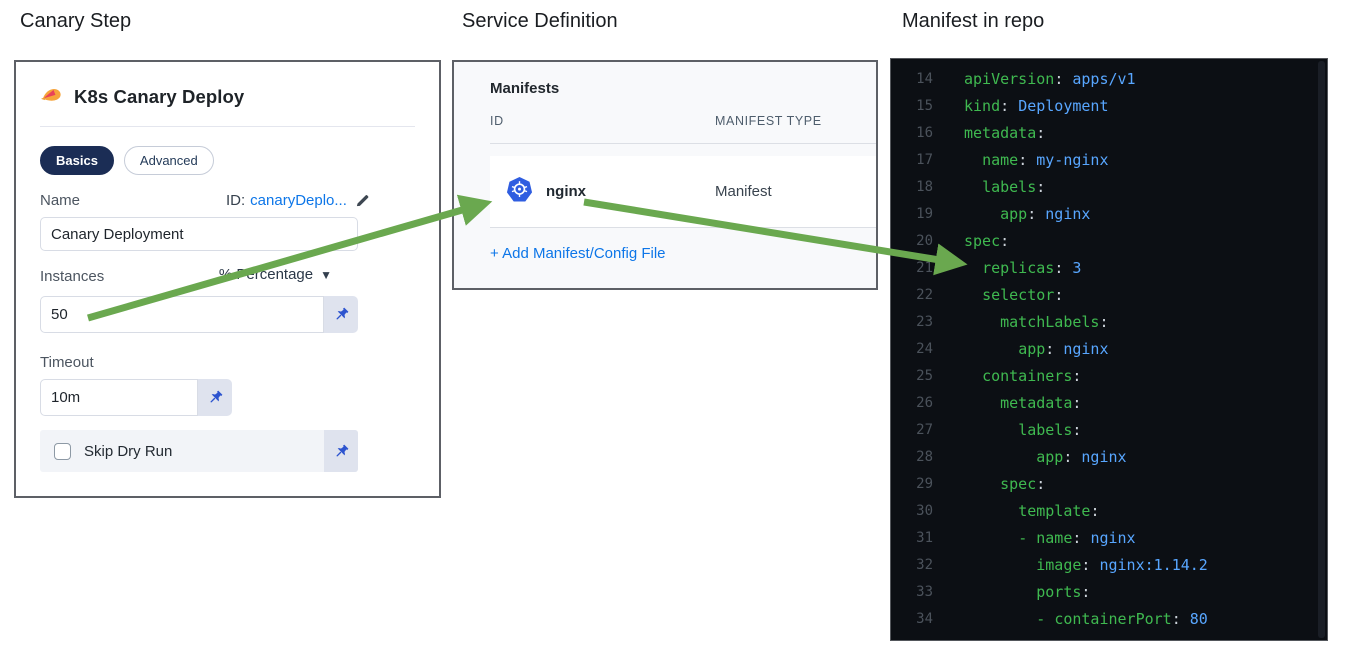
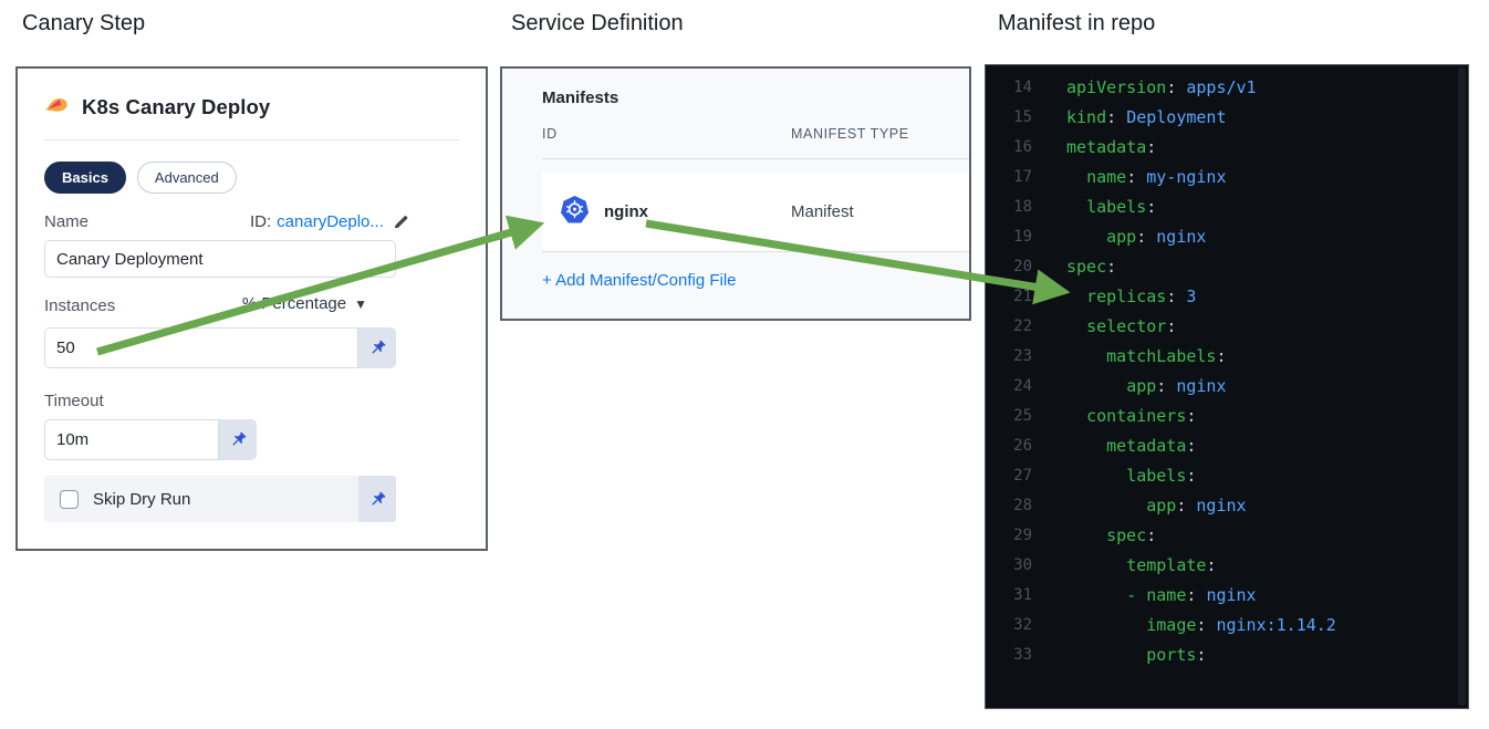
  Canary Step
  Service Definition
  Manifest in repo
  K8s Canary Deploy
  Basics
  Advanced
  Name
  ID:
  canaryDeplo...
  Canary Deployment
  Instances
  %rcentage
  ▼
  50
  Timeout
  10m
  Skip Dry Run
  Manifests
  ID
  MANIFEST TYPE
  nginx
  Manifest
  + Add Manifest/Config File
  14
  apiVersion: apps/v1
  15
  kind: Deployment
  16
  metadata:
  17
  name: my-nginx
  18
  labels:
  19
  app: nginx
  20
  spec:
  21
  replicas: 3
  22
  selector:
  23
  matchLabels:
  24
  app: nginx
  25
  containers:
  26
  metadata:
  27
  labels:
  28
  app: nginx
  29
  spec:
  30
  template:
  31
  - name: nginx
  32
  image: nginx:1.14.2
  33
  ports:
- 34
- - containerPort: 80
